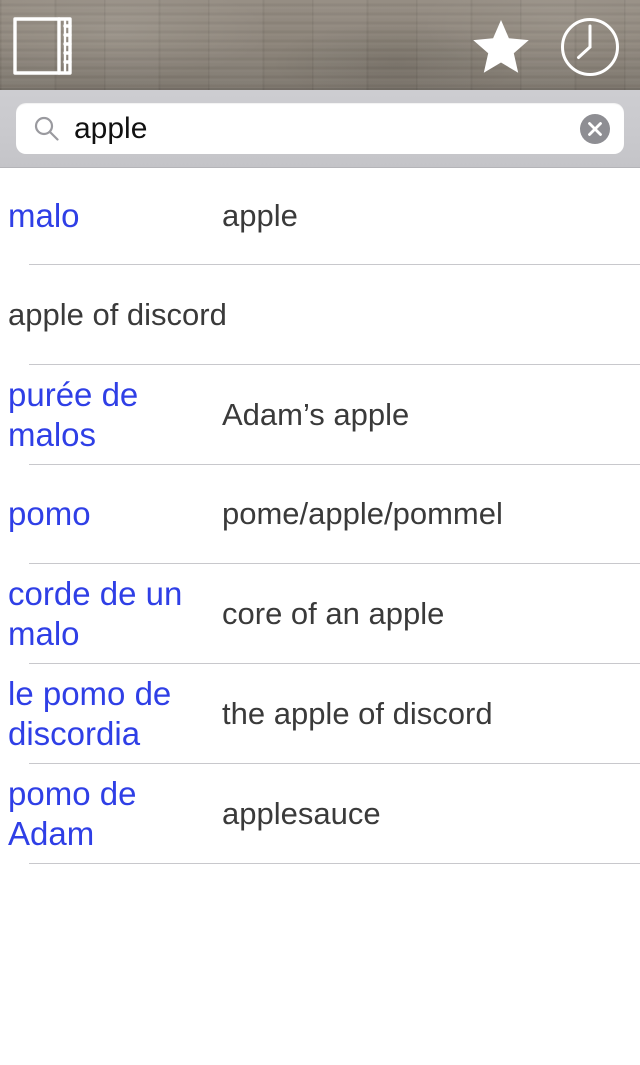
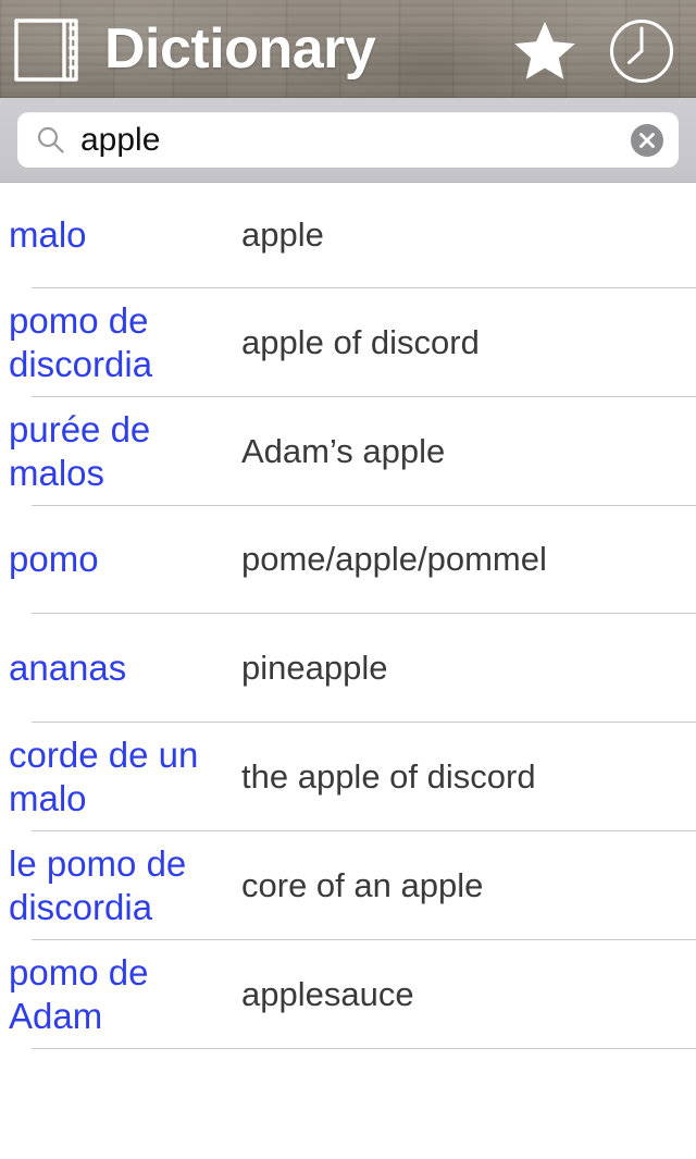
+ Dictionary
  apple
  malo
  apple
+ pomo de discordia
  apple of discord
  purée de malos
  Adam’s apple
  pomo
  pome/apple/pommel
+ ananas
+ pineapple
  corde de un malo
- core of an apple
+ the apple of discord
  le pomo de discordia
- the apple of discord
+ core of an apple
  pomo de Adam
  applesauce
